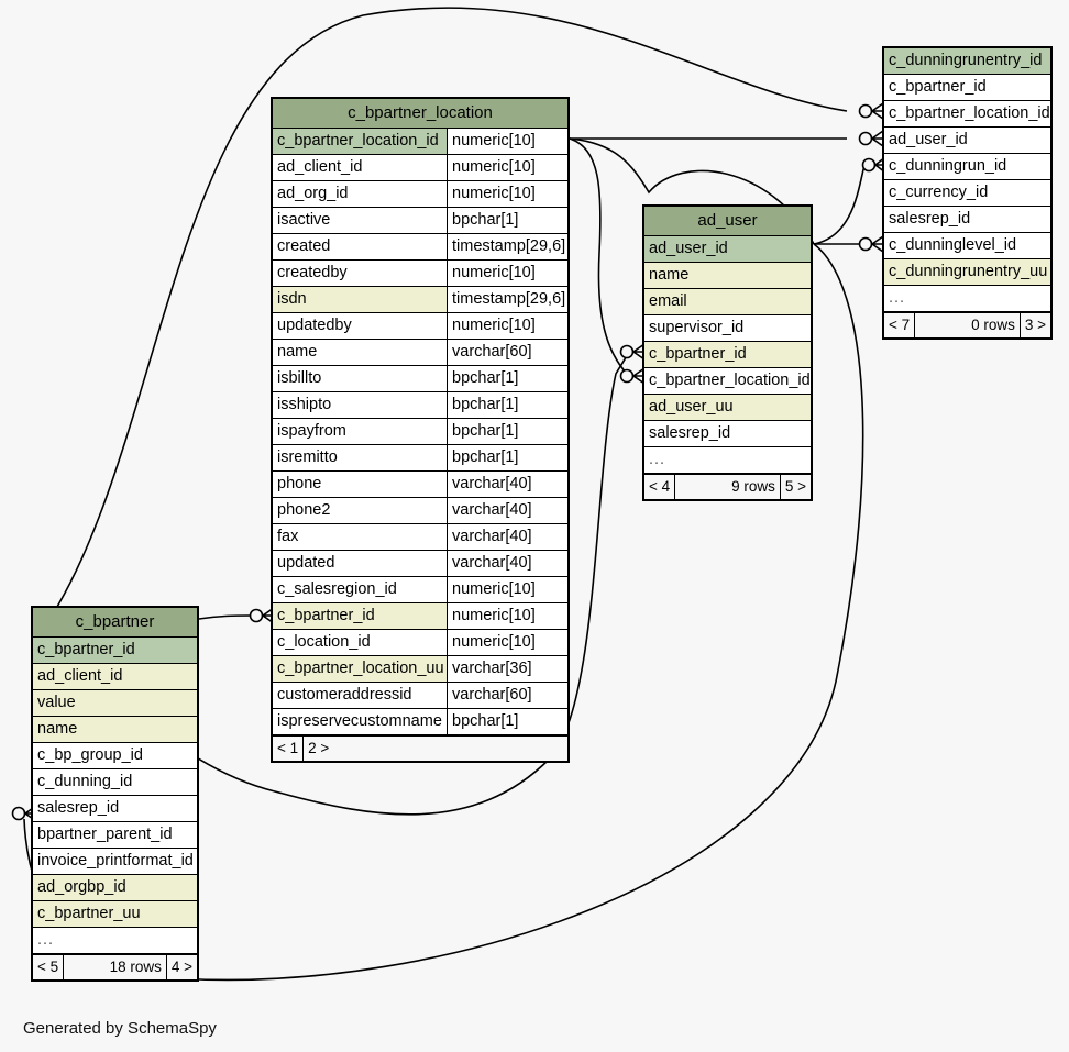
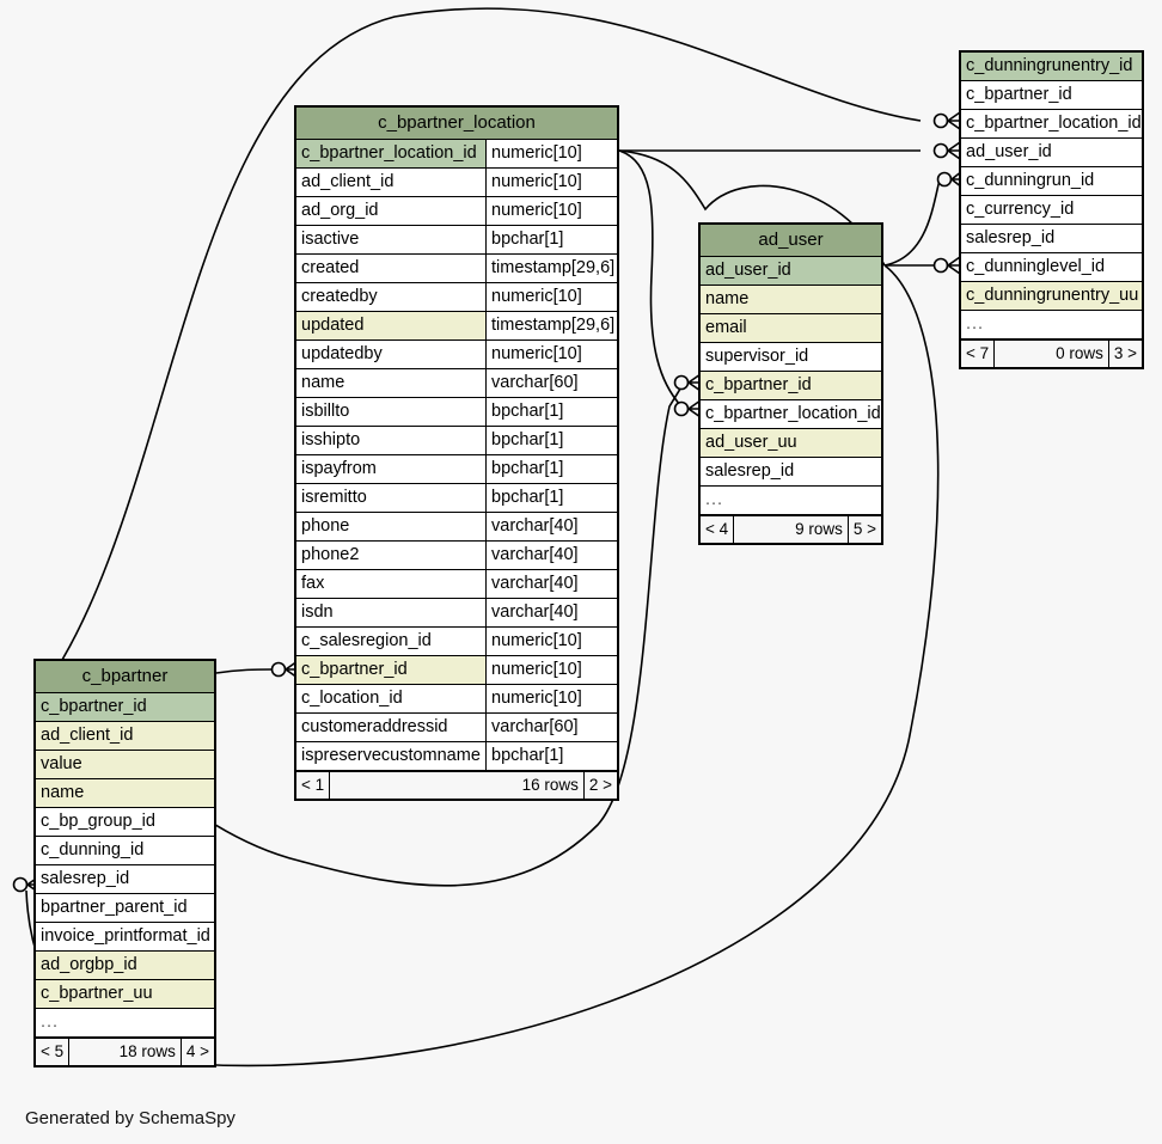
  c_bpartner_location
  c_bpartner_location_id
  numeric[10]
  ad_client_id
  numeric[10]
  ad_org_id
  numeric[10]
  isactive
  bpchar[1]
  created
  timestamp[29,6]
  createdby
  numeric[10]
- isdn
+ updated
  timestamp[29,6]
  updatedby
  numeric[10]
  name
  varchar[60]
  isbillto
  bpchar[1]
  isshipto
  bpchar[1]
  ispayfrom
  bpchar[1]
  isremitto
  bpchar[1]
  phone
  varchar[40]
  phone2
  varchar[40]
  fax
  varchar[40]
- updated
+ isdn
  varchar[40]
  c_salesregion_id
  numeric[10]
  c_bpartner_id
  numeric[10]
  c_location_id
  numeric[10]
- c_bpartner_location_uu
- varchar[36]
  customeraddressid
  varchar[60]
  ispreservecustomname
  bpchar[1]
  < 1
+ 16 rows
  2 >
  ad_user
  ad_user_id
  name
  email
  supervisor_id
  c_bpartner_id
  c_bpartner_location_id
  ad_user_uu
  salesrep_id
  ...
  < 4
  9 rows
  5 >
  c_dunningrunentry_id
  c_bpartner_id
  c_bpartner_location_id
  ad_user_id
  c_dunningrun_id
  c_currency_id
  salesrep_id
  c_dunninglevel_id
  c_dunningrunentry_uu
  ...
  < 7
  0 rows
  3 >
  c_bpartner
  c_bpartner_id
  ad_client_id
  value
  name
  c_bp_group_id
  c_dunning_id
  salesrep_id
  bpartner_parent_id
  invoice_printformat_id
  ad_orgbp_id
  c_bpartner_uu
  ...
  < 5
  18 rows
  4 >
  Generated by SchemaSpy
